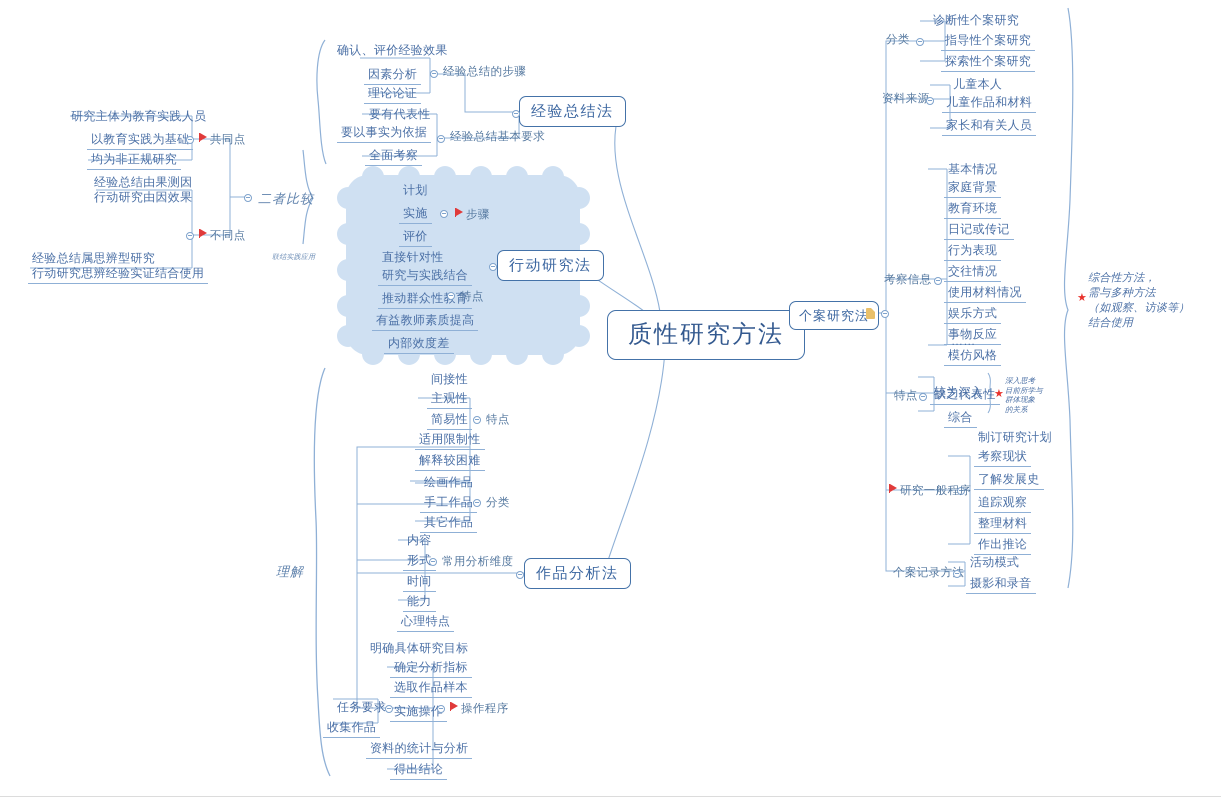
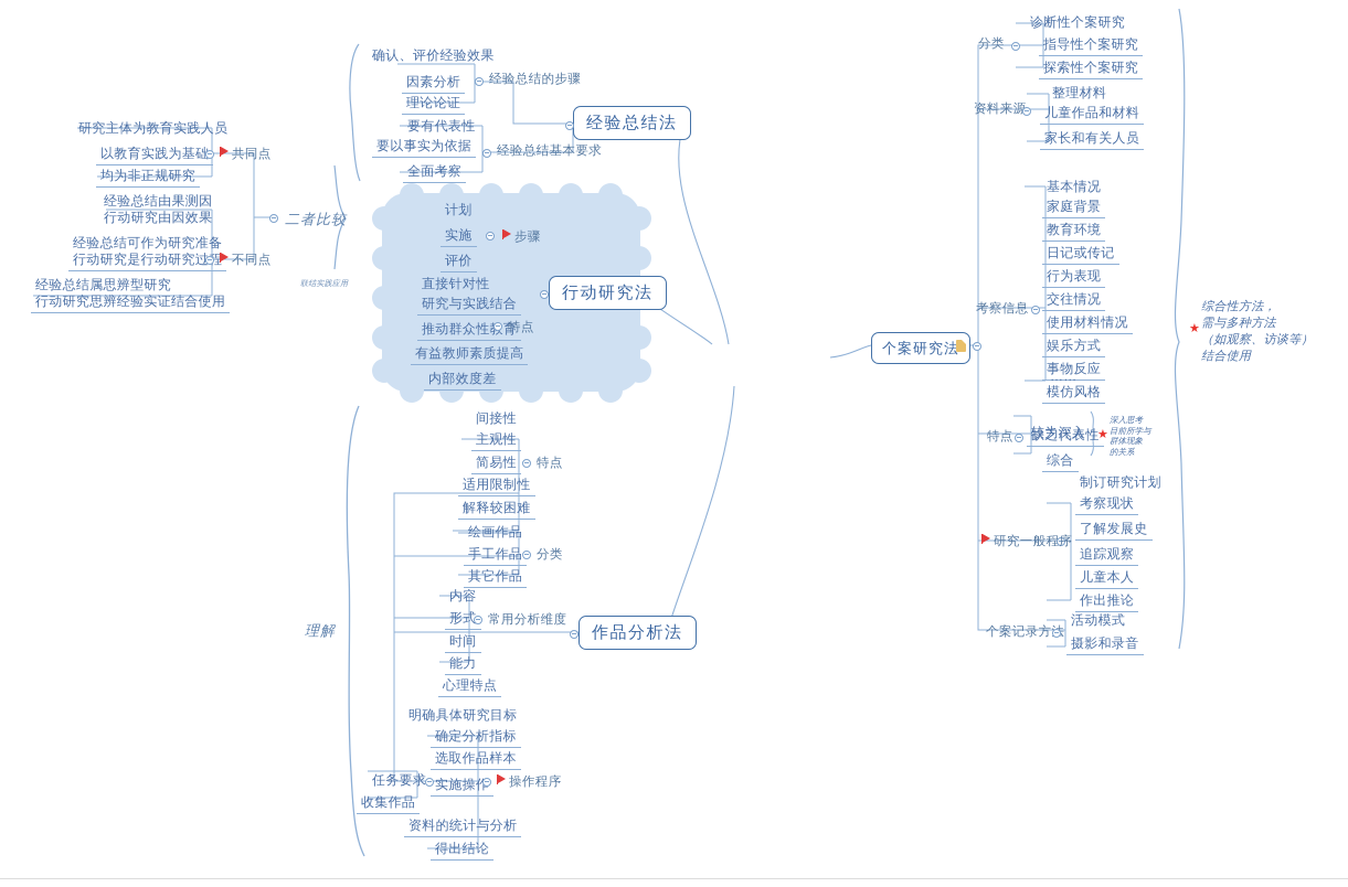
- 质性研究方法
  经验总结法
  行动研究法
  作品分析法
  个案研究法
  确认、评价经验效果
  因素分析
  理论论证
  经验总结的步骤
  要有代表性
  要以事实为依据
  全面考察
  经验总结基本要求
  计划
  实施
  评价
  步骤
  直接针对性
  研究与实践结合
  推动群众性育
  有益教师素质提高
  内部效度差
  特点
  二者比较
  研究主体为教育实践人员
  以教育实践为基础
  均为非正规研究
  共同点
  经验总结由果测因
  行动研究由因效果
+ 经验总结可作为研究准备
+ 行动研究是行动研究过程
  经验总结属思辨型研究
  行动研究思辨经验实证结合使用
  不同点
  理解
  间接性
  主观性
  简易性
  适用限制性
  解释较困难
  特点
  绘画作品
  手工作品
  其它作品
  分类
  内容
  形式
  时间
  能力
  心理特点
  常用分析维度
  明确具体研究目标
  确定分析指标
  选取作品样本
  实施操
  资料的统计与分析
  得出结论
  操作程序
  任务要求
  收集作品
  诊断性个案研究
  指导性个案研究
  探索性个案研究
  分类
- 儿童本人
+ 整理材料
  儿童作品和材料
  家长和有关人员
  资料来源
  基本情况
  家庭背景
  教育环境
  日记或传记
  行为表现
  交往情况
  使用材料情况
  娱乐方式
  事物反应
  模仿风格
  ……
  考察信息
  较为深入
  缺乏代表性
  综合
  特点
  ★
  深入思考
  目前所学与
  群体现象
  的关系
  制订研究计划
  考察现状
  了解发展史
  追踪观察
- 整理材料
+ 儿童本人
  作出推论
  研究一般程序
  活动模式
  摄影和录音
  个案记录方
  ★
  综合性方法，
  需与多种方法
  （如观察、访谈等）
  结合使用
